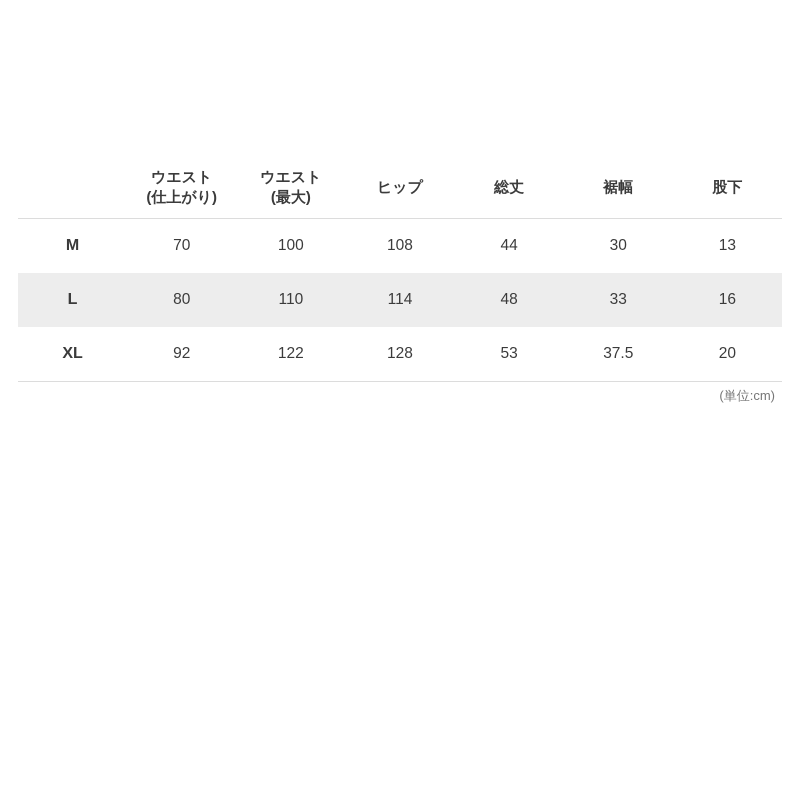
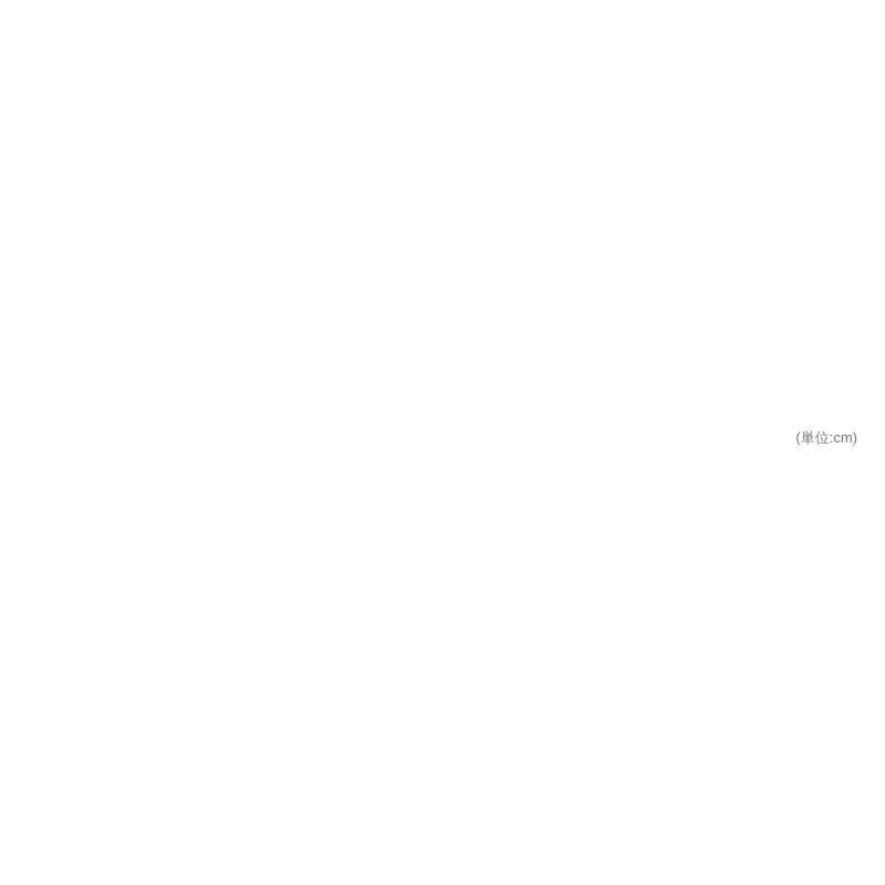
- 	ウエスト(仕上がり)	ウエスト(最大)	ヒップ	総丈	裾幅	股下
- M	70	100	108	44	30	13
- L	80	110	114	48	33	16
- XL	92	122	128	53	37.5	20
  (単位:cm)
